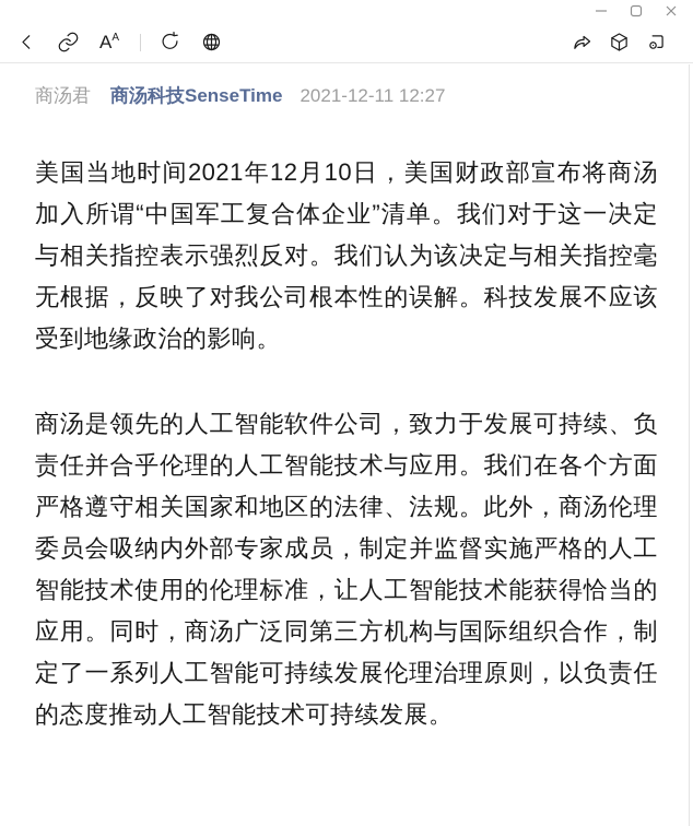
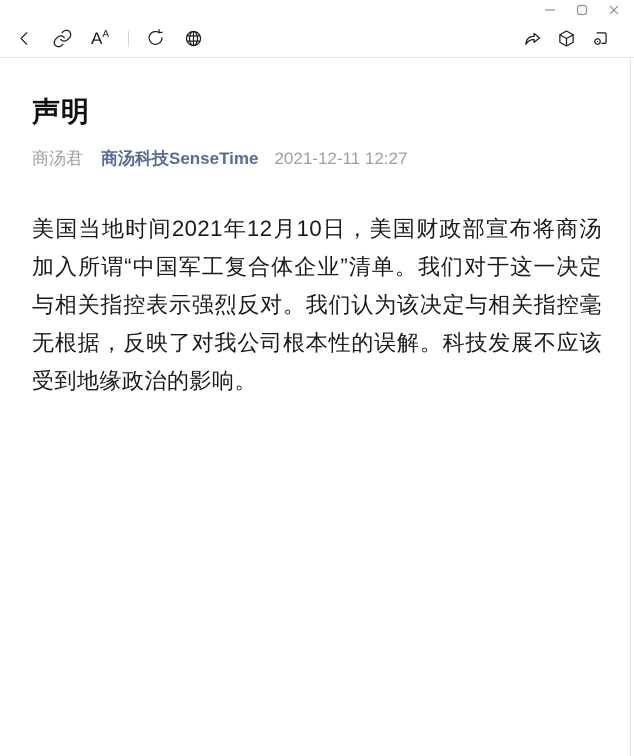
  AA
+ 声明
  商汤君
  商汤科技SenseTime
  2021-12-11 12:27
  美国当地时间2021年12月10日，美国财政部宣布将商汤加入所谓“中国军工复合体企业”清单。我们对于这一决定与相关指控表示强烈反对。我们认为该决定与相关指控毫无根据，反映了对我公司根本性的误解。科技发展不应该受到地缘政治的影响。
- 商汤是领先的人工智能软件公司，致力于发展可持续、负责任并合乎伦理的人工智能技术与应用。我们在各个方面严格遵守相关国家和地区的法律、法规。此外，商汤伦理委员会吸纳内外部专家成员，制定并监督实施严格的人工智能技术使用的伦理标准，让人工智能技术能获得恰当的应用。同时，商汤广泛同第三方机构与国际组织合作，制定了一系列人工智能可持续发展伦理治理原则，以负责任的态度推动人工智能技术可持续发展。
